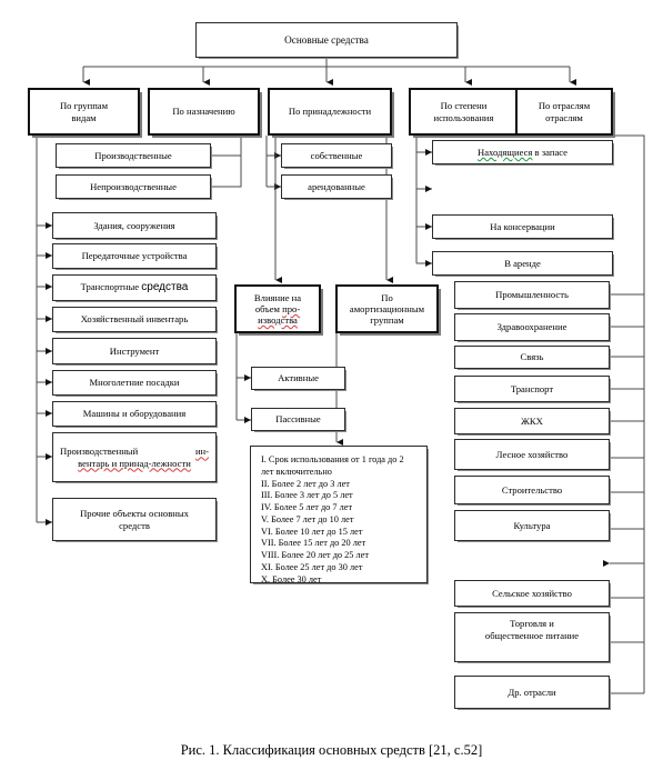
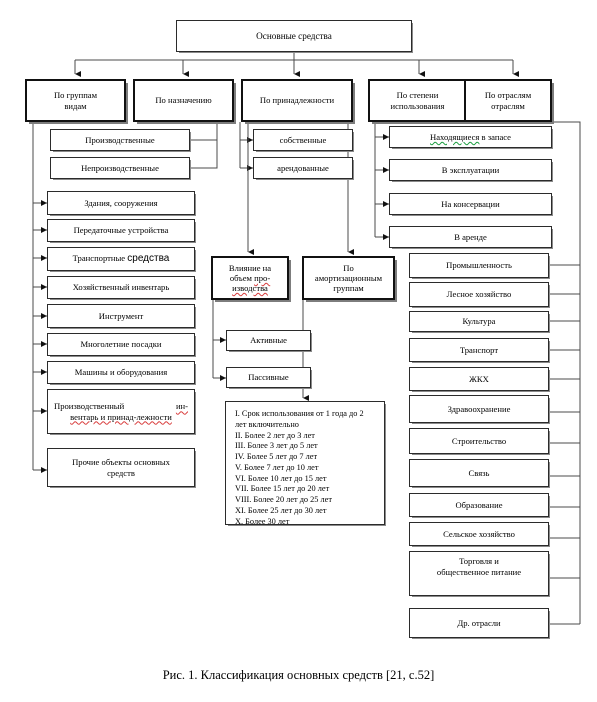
  Основные средства
  По группам
  видам
  По назначению
  По принадлежности
  По степени
  использования
  По отраслям
  отраслям
  Производственные
  Непроизводственные
  Здания, сооружения
  Передаточные устройства
  Транспортные средства
  Хозяйственный инвентарь
  Инструмент
  Многолетние посадки
  Машины и оборудования
  Производственный
  ин-
  вентарь и принад-лежности
  Прочие объекты основных
  средств
  собственные
  арендованные
  Находящиеся в запасе
+ В эксплуатации
  На консервации
  В аренде
  Промышленность
- Здравоохранение
+ Лесное хозяйство
- Связь
+ Культура
  Транспорт
  ЖКХ
- Лесное хозяйство
+ Здравоохранение
  Строительство
- Культура
+ Связь
+ Образование
  Сельское хозяйство
  Торговля и
  общественное питание
  Др. отрасли
  Влияние на
  объем про-
  изводства
  Активные
  Пассивные
  По
  амортизационным
  группам
  I. Срок использования от 1 года до 2
  лет включительно
  II. Более 2 лет до 3 лет
  III. Более 3 лет до 5 лет
  IV. Более 5 лет до 7 лет
  V. Более 7 лет до 10 лет
  VI. Более 10 лет до 15 лет
  VII. Более 15 лет до 20 лет
  VIII. Более 20 лет до 25 лет
  XI. Более 25 лет до 30 лет
  X. Более 30 лет
  Рис. 1. Классификация основных средств [21, с.52]
